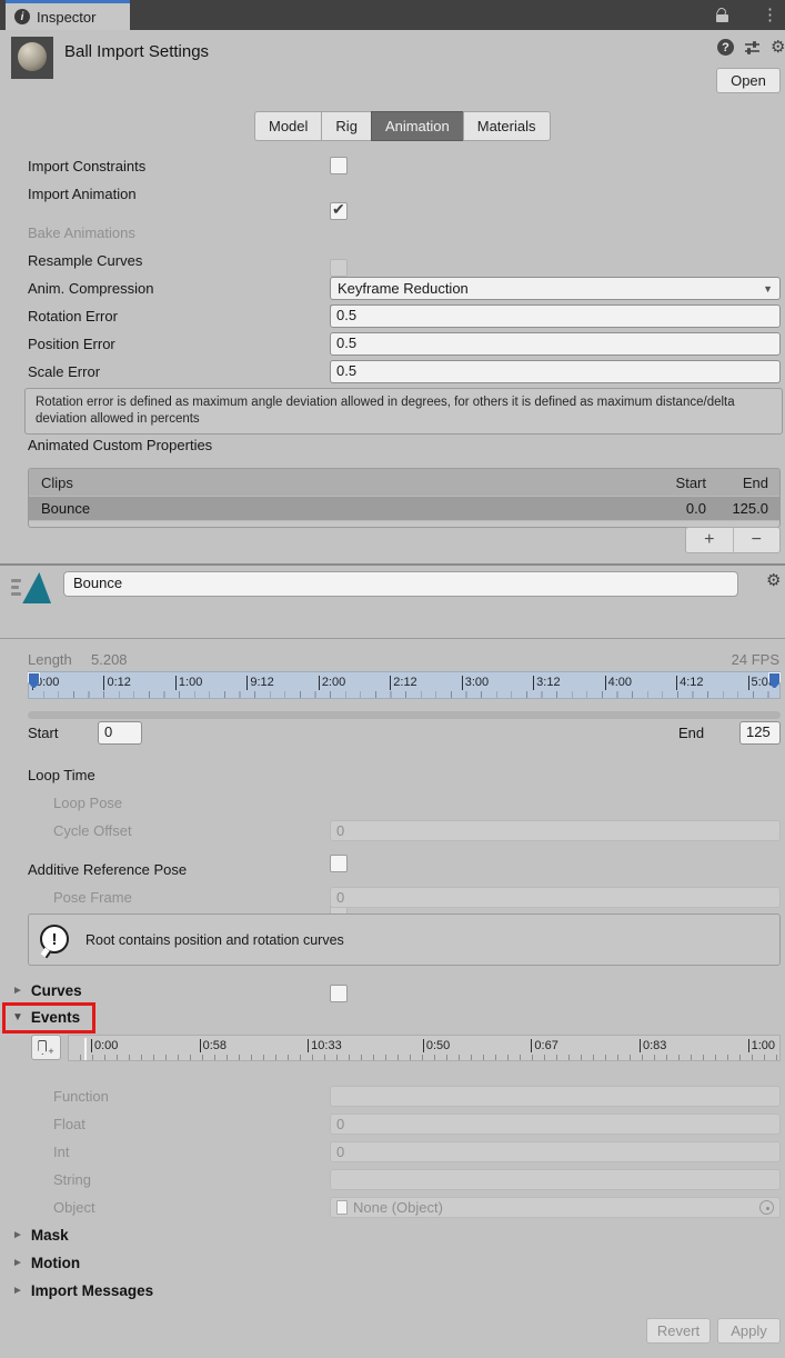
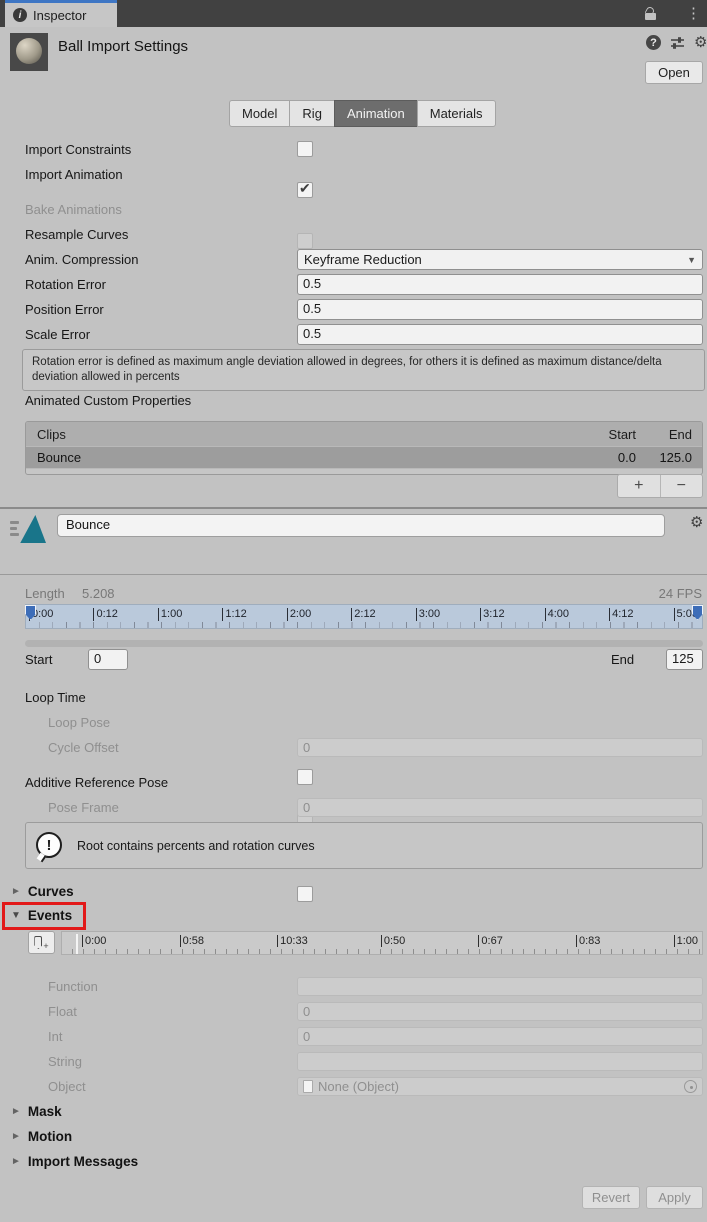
  i
  Inspector
  ⋮
  Ball Import Settings
  ?
  ⚙
  Open
  Model
  Rig
  Animation
  Materials
  Import Constraints
  Import Animation
  ✔
  Bake Animations
  Resample Curves
  Anim. Compression
  Keyframe Reduction
  ▼
  Rotation Error
  0.5
  Position Error
  0.5
  Scale Error
  0.5
  Rotation error is defined as maximum angle deviation allowed in degrees, for others it is defined as maximum distance/delta deviation allowed in percents
  Animated Custom Properties
  Clips
  Start
  End
  Bounce
  0.0
  125.0
  +
  −
  Bounce
  ⚙
  Length
  5.208
  24 FPS
  :00
  0:12
  1:00
- 9:12
+ 1:12
  2:00
  2:12
  3:00
  3:12
  4:00
  4:12
  5:0
  Start
  0
  End
  125
  Loop Time
  Loop Pose
  Cycle Offset
  0
  Additive Reference Pose
  Pose Frame
  0
  !
- Root contains position and rotation curves
+ Root contains percents and rotation curves
  ►
  Curves
  ▼
  Events
  +
  0:00
  0:58
  10:33
  0:50
  0:67
  0:83
  1:00
  Function
  Float
  0
  Int
  0
  String
  Object
  None (Object)
  ►
  Mask
  ►
  Motion
  ►
  Import Messages
  Revert
  Apply
